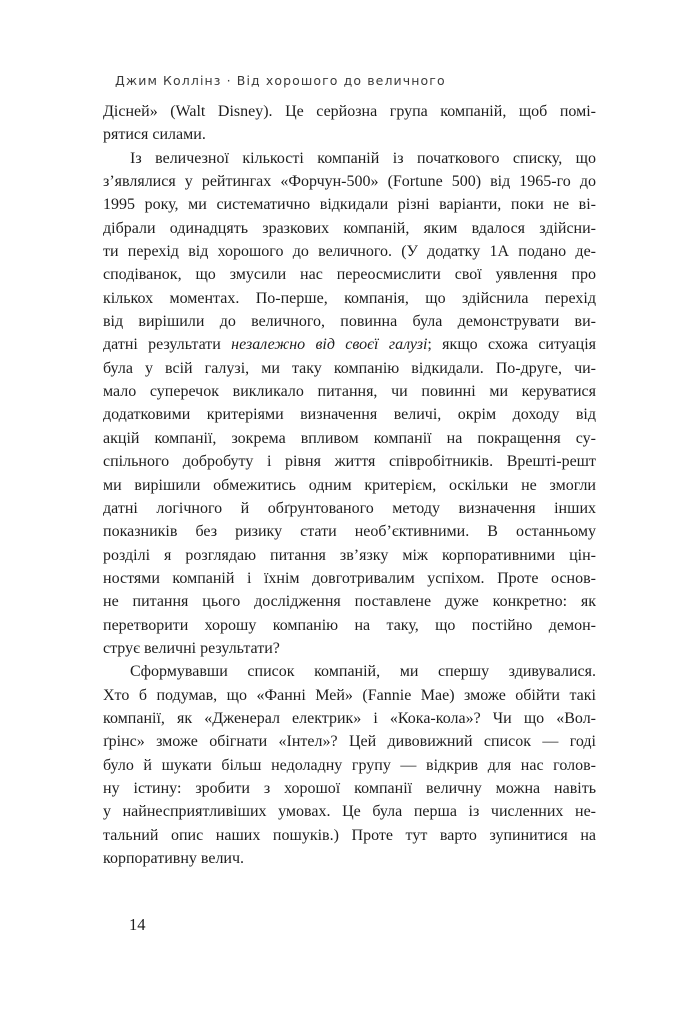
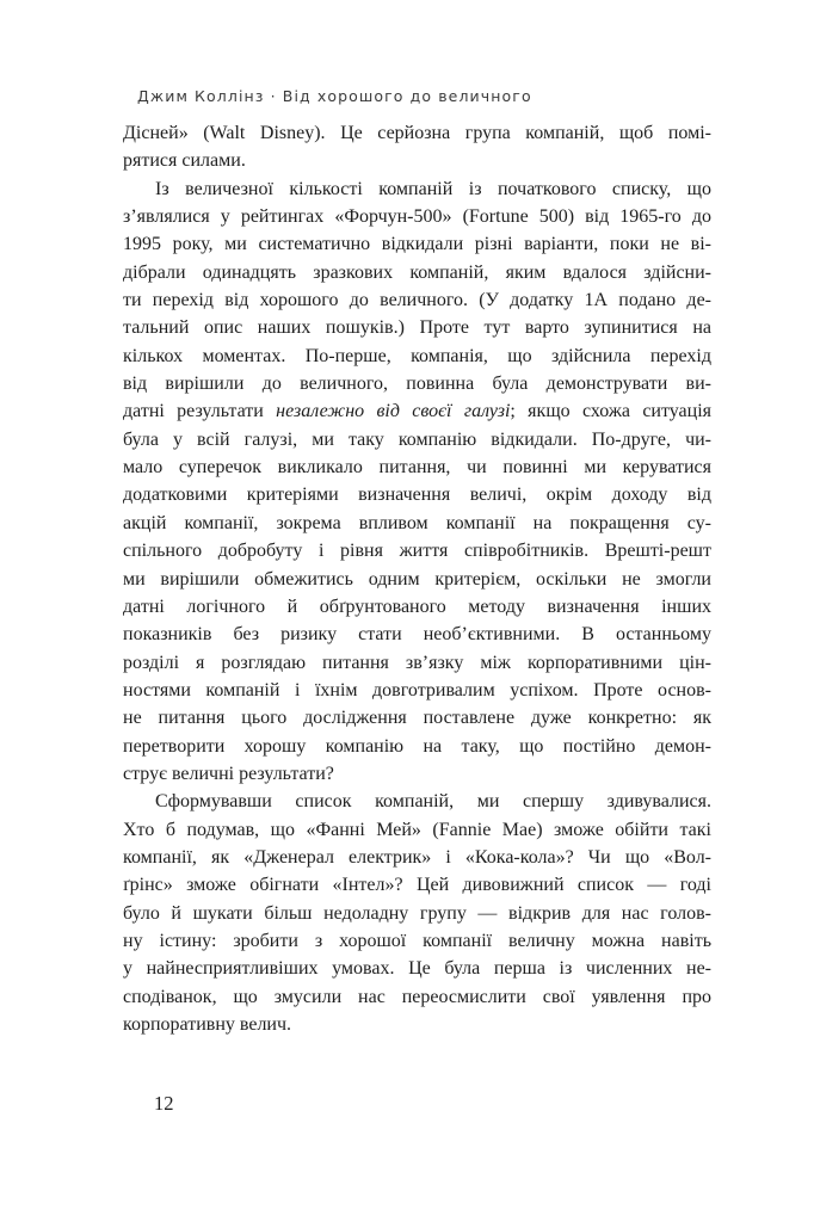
  Джим Коллінз · Від хорошого до величного
  Дісней» (Walt Disney). Це серйозна група компаній, щоб помі-
  рятися силами.
  Із величезної кількості компаній із початкового списку, що
  з’являлися у рейтингах «Форчун-500» (Fortune 500) від 1965-го до
  1995 року, ми систематично відкидали різні варіанти, поки не ві-
  дібрали одинадцять зразкових компаній, яким вдалося здійсни-
  ти перехід від хорошого до величного. (У додатку 1А подано де-
- сподіванок, що змусили нас переосмислити свої уявлення про
+ тальний опис наших пошуків.) Проте тут варто зупинитися на
  кількох моментах. По-перше, компанія, що здійснила перехід
  від вирішили до величного, повинна була демонструвати ви-
  датні результати незалежно від своєї галузі; якщо схожа ситуація
  була у всій галузі, ми таку компанію відкидали. По-друге, чи-
  мало суперечок викликало питання, чи повинні ми керуватися
  додатковими критеріями визначення величі, окрім доходу від
  акцій компанії, зокрема впливом компанії на покращення су-
  спільного добробуту і рівня життя співробітників. Врешті-решт
  ми вирішили обмежитись одним критерієм, оскільки не змогли
  датні логічного й обґрунтованого методу визначення інших
  показників без ризику стати необ’єктивними. В останньому
  розділі я розглядаю питання зв’язку між корпоративними цін-
  ностями компаній і їхнім довготривалим успіхом. Проте основ-
  не питання цього дослідження поставлене дуже конкретно: як
  перетворити хорошу компанію на таку, що постійно демон-
  струє величні результати?
  Сформувавши список компаній, ми спершу здивувалися.
  Хто б подумав, що «Фанні Мей» (Fannie Mae) зможе обійти такі
  компанії, як «Дженерал електрик» і «Кока-кола»? Чи що «Вол-
  ґрінс» зможе обігнати «Інтел»? Цей дивовижний список — годі
  було й шукати більш недоладну групу — відкрив для нас голов-
  ну істину: зробити з хорошої компанії величну можна навіть
  у найнесприятливіших умовах. Це була перша із численних не-
- тальний опис наших пошуків.) Проте тут варто зупинитися на
+ сподіванок, що змусили нас переосмислити свої уявлення про
  корпоративну велич.
- 14
+ 12
